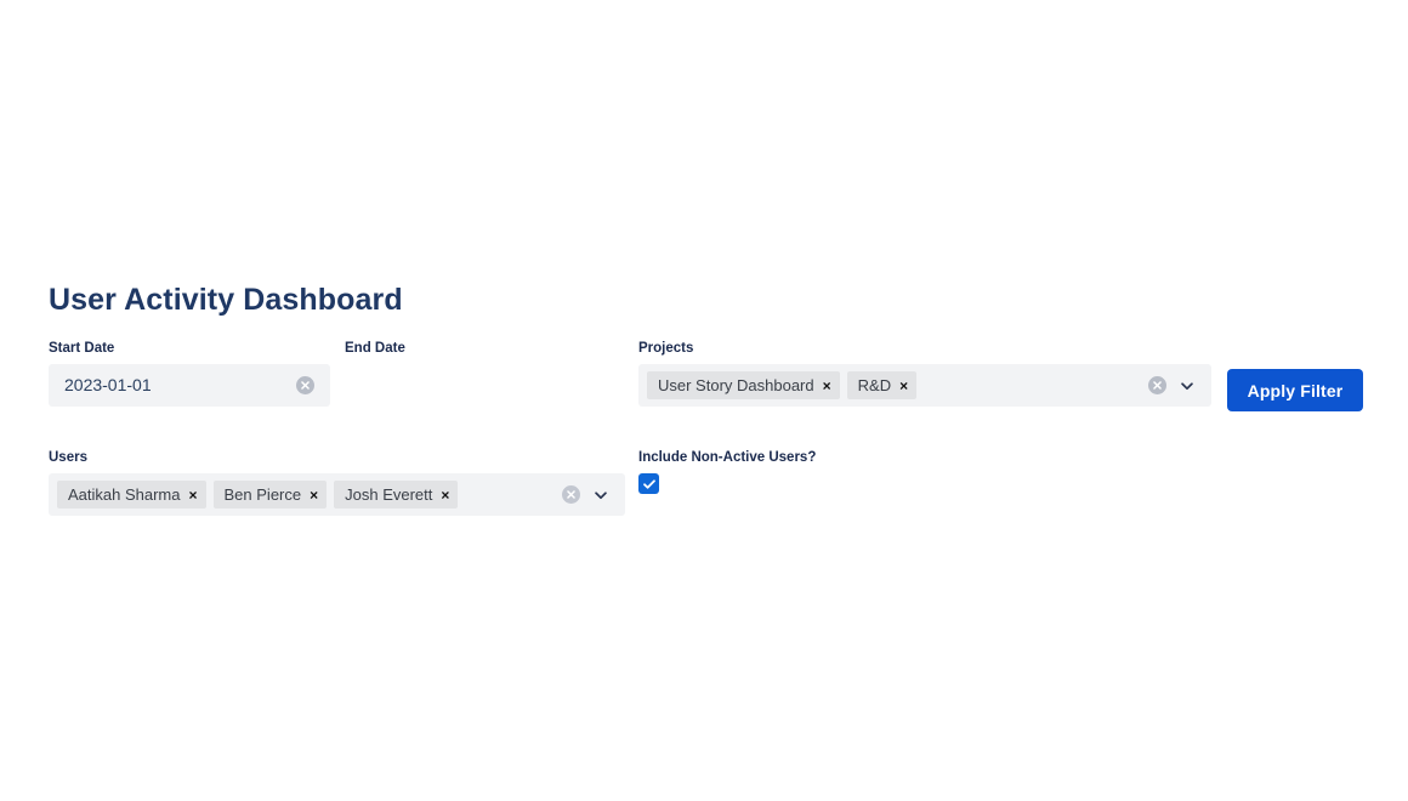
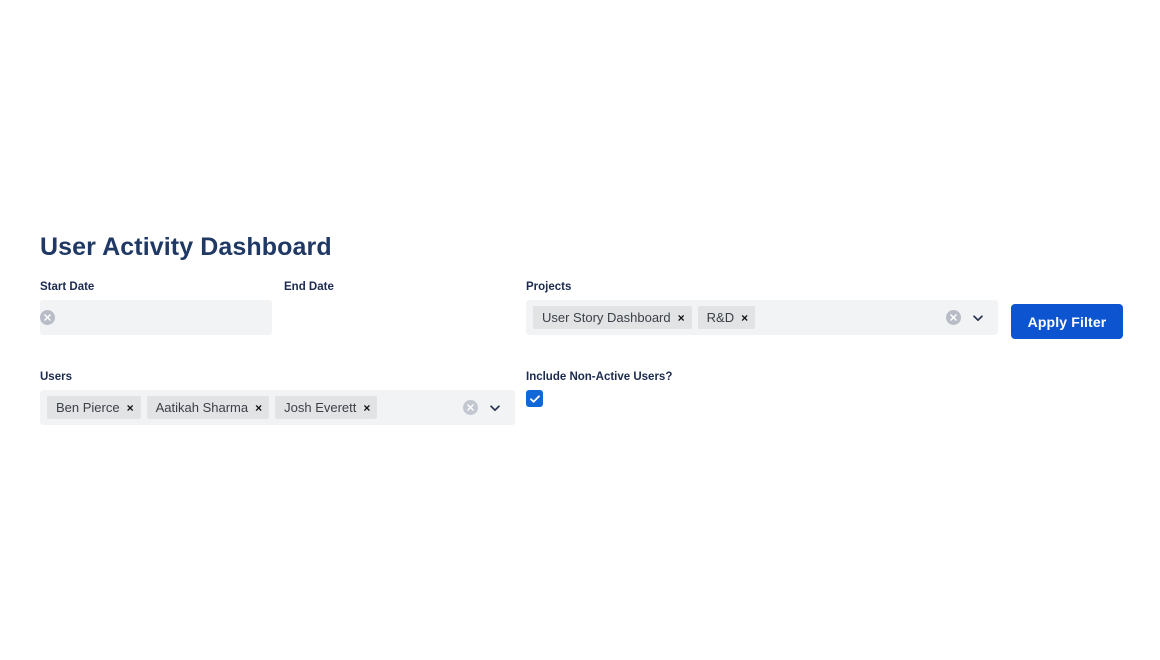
  User Activity Dashboard
  Start Date
- 2023-01-01
  End Date
  Projects
  User Story Dashboard
  ×
  R&D
  ×
  Apply Filter
  Users
- Aatikah Sharma
+ Ben Pierce
  ×
- Ben Pierce
+ Aatikah Sharma
  ×
  Josh Everett
  ×
  Include Non-Active Users?
